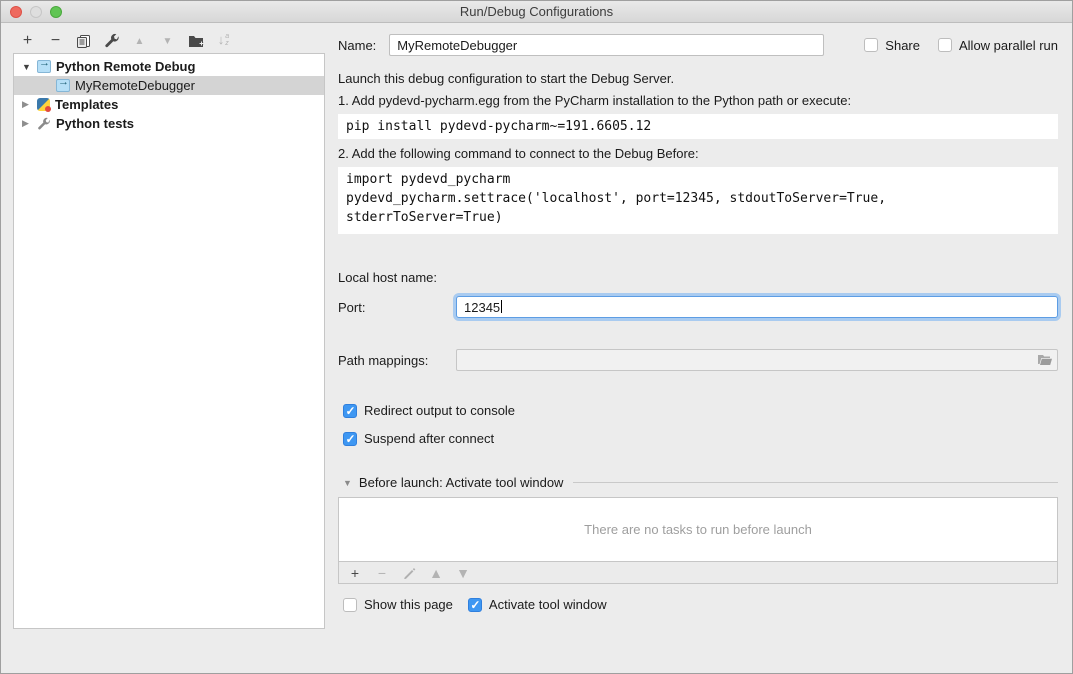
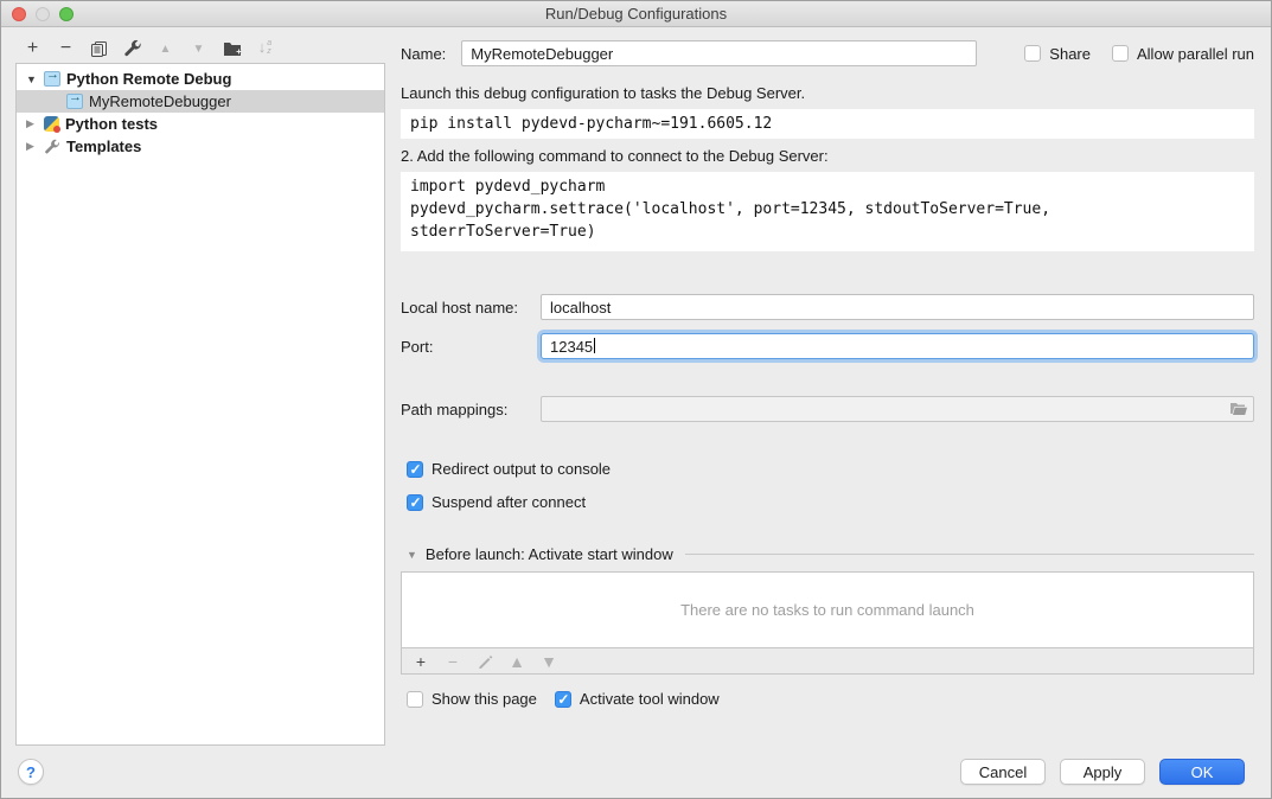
  Run/Debug Configurations
  +
  −
  ▲
  ▼
  ↓
  ▼
  →
  Python Remote Debug
  →
  MyRemoteDebugger
  ▶
- Templates
+ Python tests
  ▶
- Python tests
+ Templates
  Name:
  MyRemoteDebugger
  Share
  Allow parallel run
- Launch this debug configuration to start the Debug Server.
+ Launch this debug configuration to tasks the Debug Server.
- 1. Add pydevd-pycharm.egg from the PyCharm installation to the Python path or execute:
  pip install pydevd-pycharm~=191.6605.12
- 2. Add the following command to connect to the Debug Before:
+ 2. Add the following command to connect to the Debug Server:
  import pydevd_pycharm
  pydevd_pycharm.settrace('localhost', port=12345, stdoutToServer=True, stderrToServer=True)
  Local host name:
+ localhost
  Port:
  12345
  Path mappings:
  Redirect output to console
  Suspend after connect
  ▼
- Before launch: Activate tool window
+ Before launch: Activate start window
- There are no tasks to run before launch
+ There are no tasks to run command launch
  +
  −
  ▲
  ▼
  Show this page
  Activate tool window
+ ?
+ Cancel
+ Apply
+ OK
